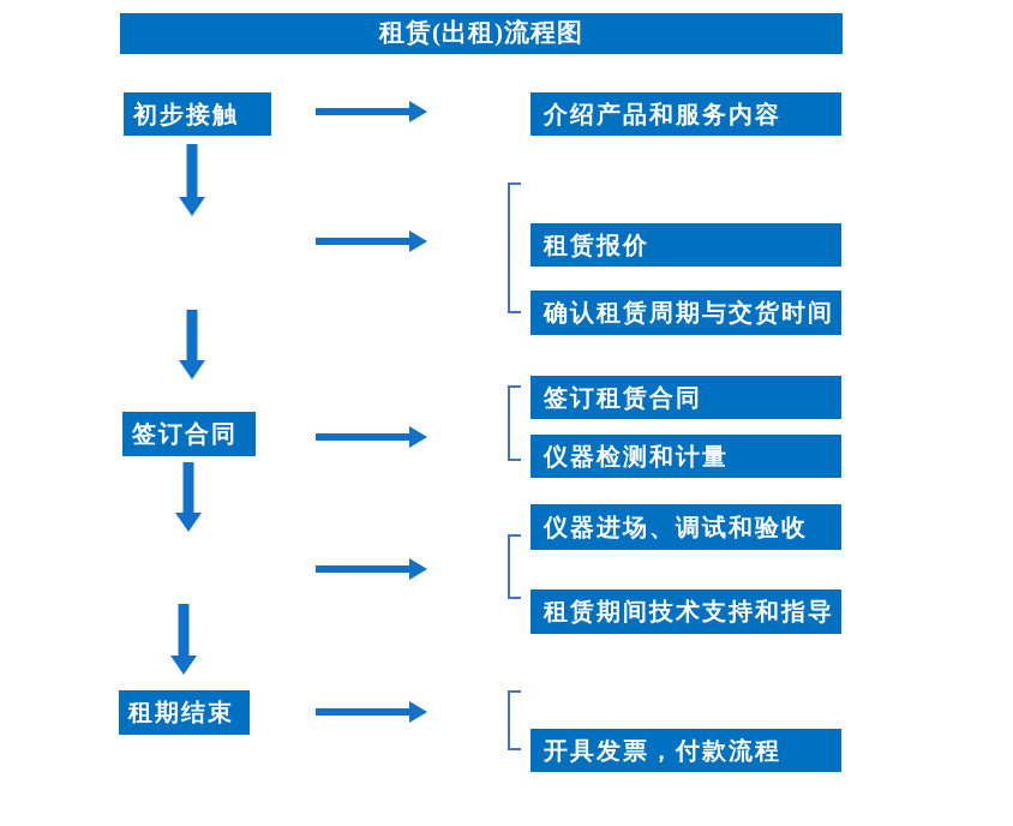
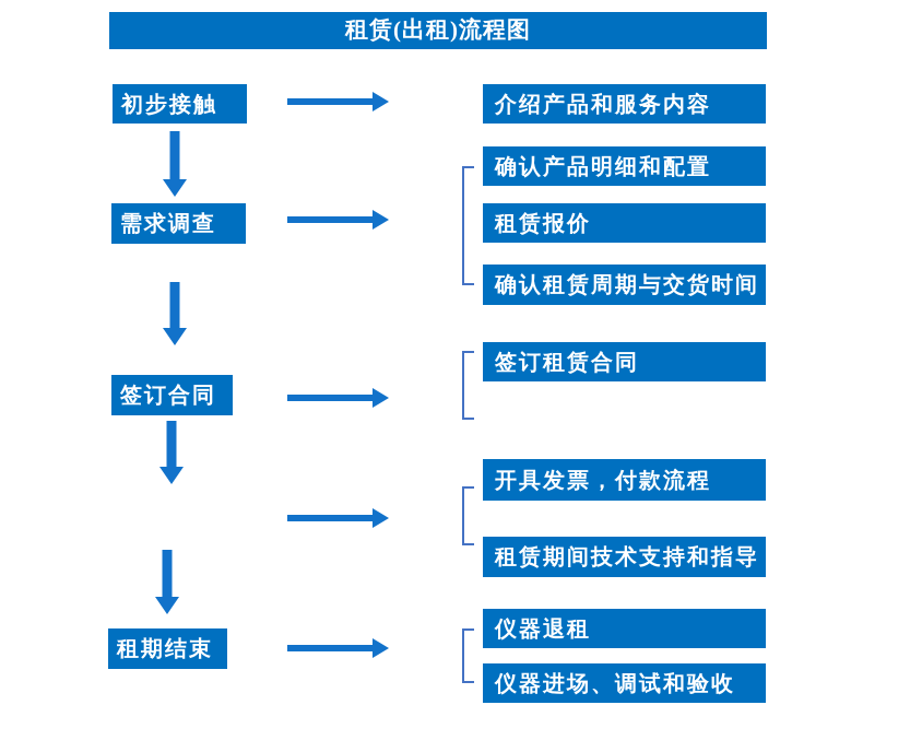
  租赁(出租)流程图
  初步接触
+ 需求调查
  签订合同
  租期结束
  介绍产品和服务内容
+ 确认产品明细和配置
  租赁报价
  确认租赁周期与交货时间
  签订租赁合同
- 仪器检测和计量
- 仪器进场、调试和验收
+ 开具发票，付款流程
  租赁期间技术支持和指导
+ 仪器退租
- 开具发票，付款流程
+ 仪器进场、调试和验收
